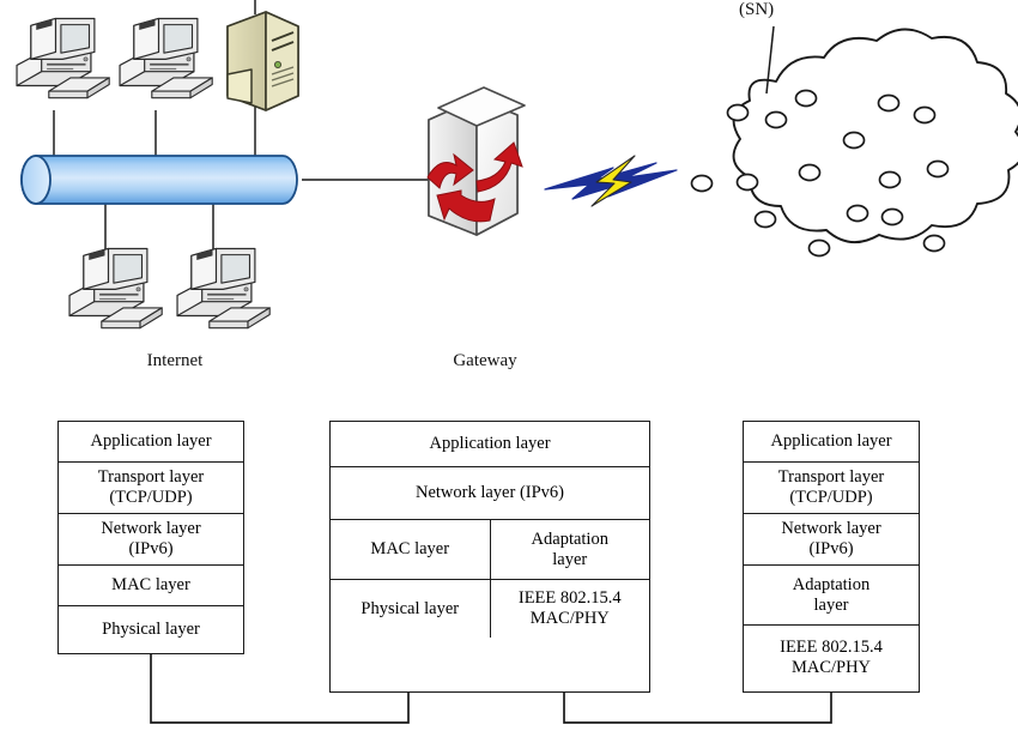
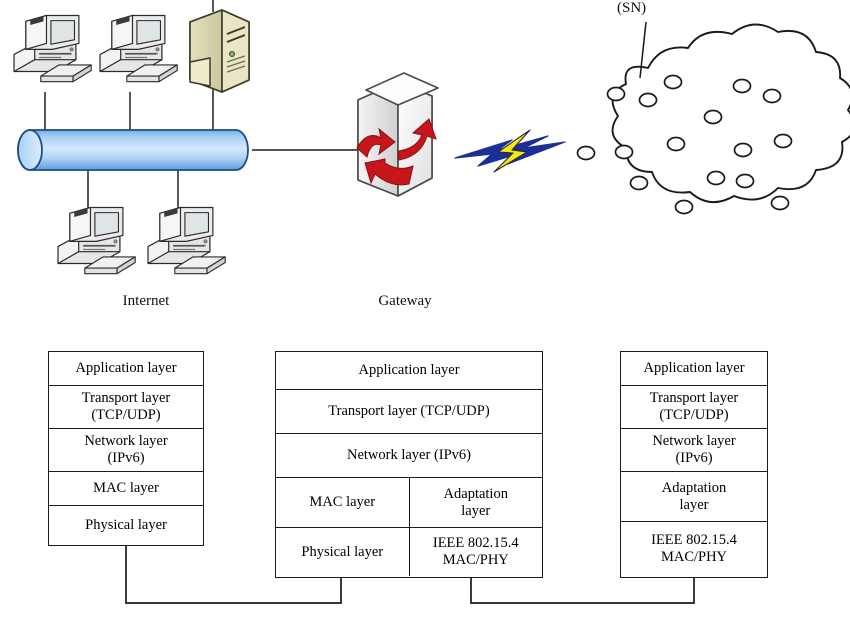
  (SN)
  Internet
  Gateway
  Application layer
  Transport layer
  (TCP/UDP)
  Network layer
  (IPv6)
  MAC layer
  Physical layer
  Application layer
+ Transport layer (TCP/UDP)
  Network layer (IPv6)
  MAC layer
  Adaptation
  layer
  Physical layer
  IEEE 802.15.4
  MAC/PHY
  Application layer
  Transport layer
  (TCP/UDP)
  Network layer
  (IPv6)
  Adaptation
  layer
  IEEE 802.15.4
  MAC/PHY
